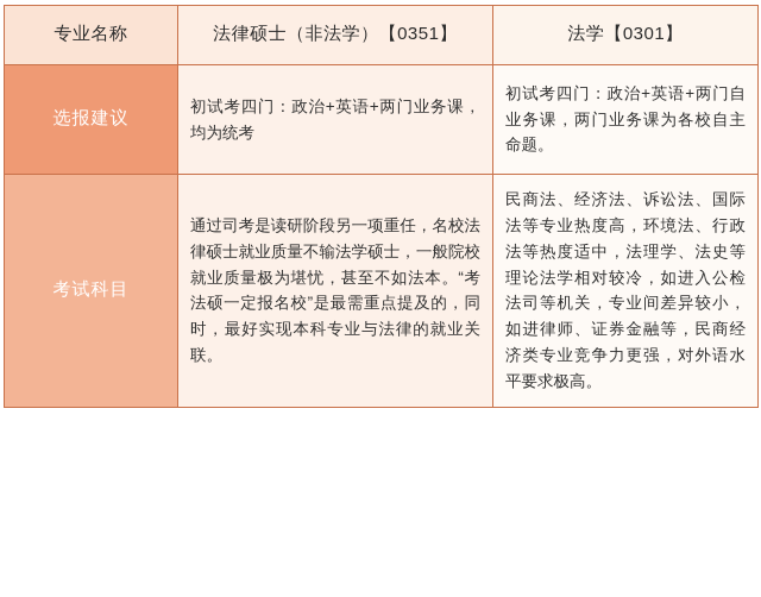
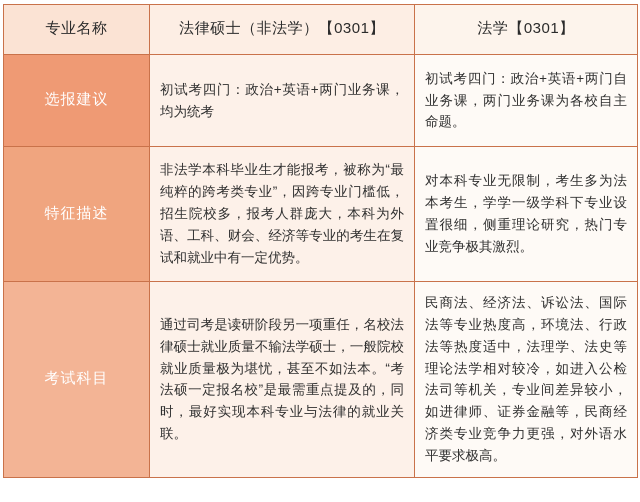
- 专业名称	法律硕士（非法学）【0351】	法学【0301】
+ 专业名称	法律硕士（非法学）【0301】	法学【0301】
  选报建议	初试考四门：政治+英语+两门业务课，均为统考	初试考四门：政治+英语+两门自业务课，两门业务课为各校自主命题。
+ 特征描述	非法学本科毕业生才能报考，被称为“最纯粹的跨考类专业”，因跨专业门槛低，招生院校多，报考人群庞大，本科为外语、工科、财会、经济等专业的考生在复试和就业中有一定优势。	对本科专业无限制，考生多为法本考生，学学一级学科下专业设置很细，侧重理论研究，热门专业竞争极其激烈。
  考试科目	通过司考是读研阶段另一项重任，名校法律硕士就业质量不输法学硕士，一般院校就业质量极为堪忧，甚至不如法本。“考法硕一定报名校”是最需重点提及的，同时，最好实现本科专业与法律的就业关联。	民商法、经济法、诉讼法、国际法等专业热度高，环境法、行政法等热度适中，法理学、法史等理论法学相对较冷，如进入公检法司等机关，专业间差异较小，如进律师、证券金融等，民商经济类专业竞争力更强，对外语水平要求极高。
